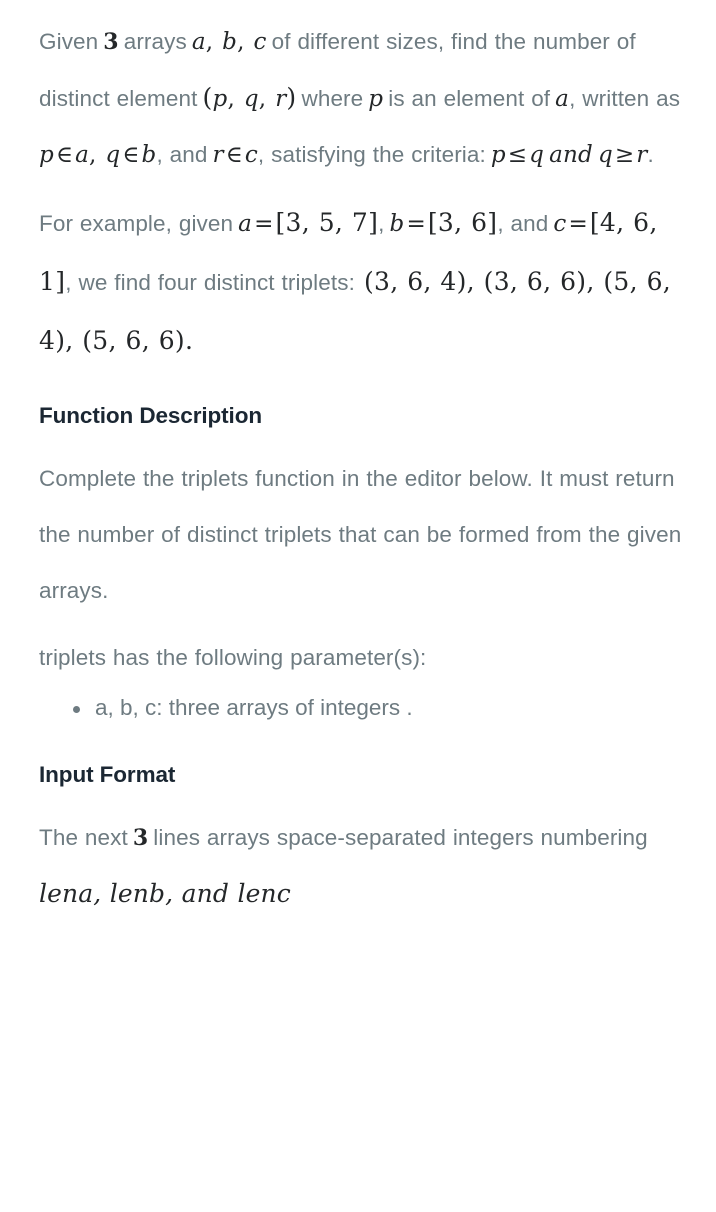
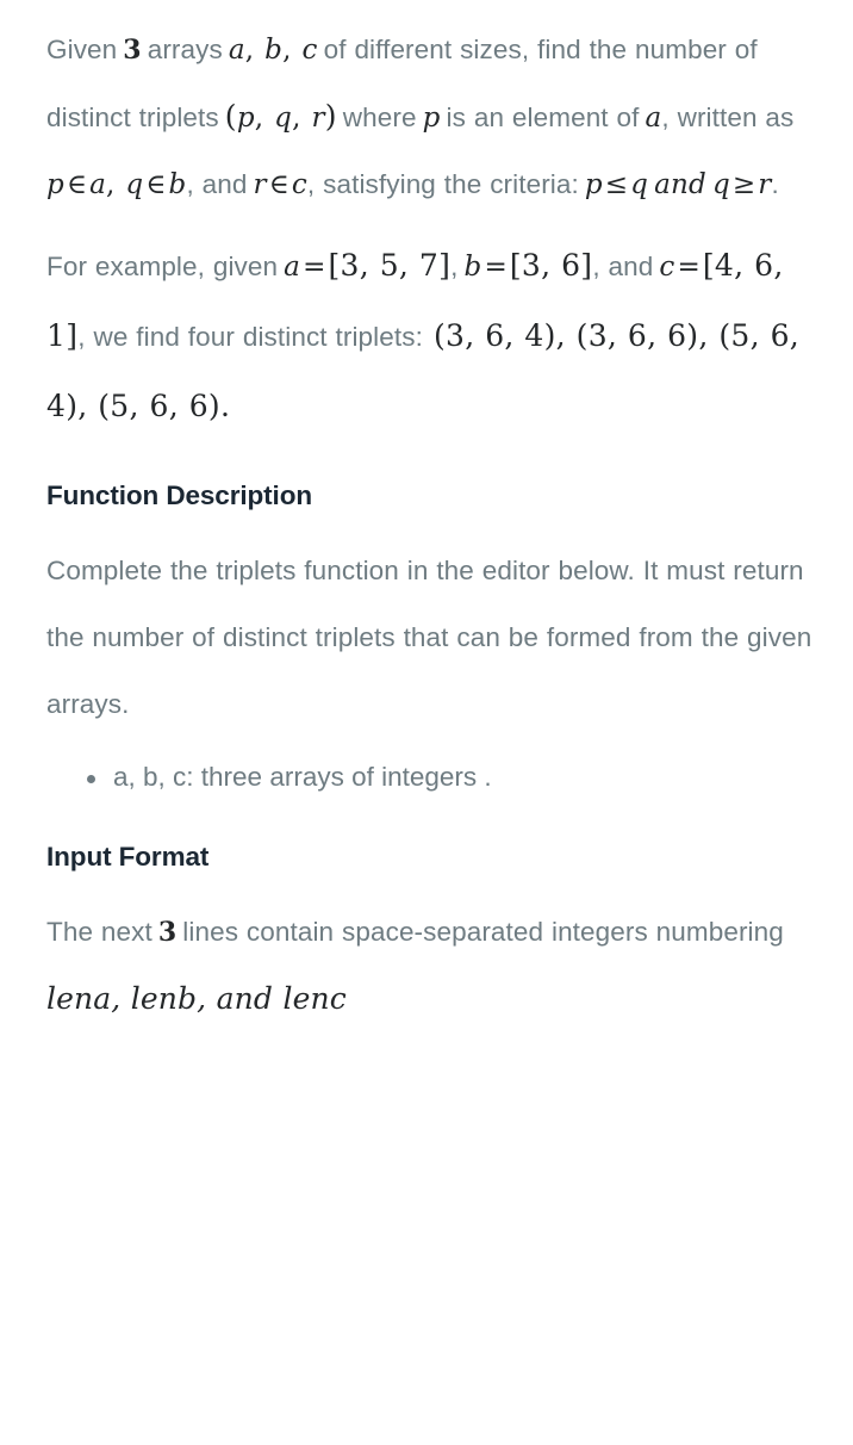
- Given 3 arrays a, b, c of different sizes, find the number of distinct element (p, q, r) where p is an element of a, written asp∈a, q∈b, and r∈c, satisfying the criteria: p≤q and q≥r.
+ Given 3 arrays a, b, c of different sizes, find the number of distinct triplets (p, q, r) where p is an element of a, written asp∈a, q∈b, and r∈c, satisfying the criteria: p≤q and q≥r.
  For example, given a=[3, 5, 7], b=[3, 6], and c=[4, 6, 1], we find four distinct triplets: (3, 6, 4), (3, 6, 6), (5, 6, 4), (5, 6, 6).
  Function Description
  Complete the triplets function in the editor below. It must return the number of distinct triplets that can be formed from the given arrays.
- triplets has the following parameter(s):
  a, b, c: three arrays of integers .
  Input Format
- The next 3 lines arrays space-separated integers numberinglena, lenb, and lenc
+ The next 3 lines contain space-separated integers numberinglena, lenb, and lenc
